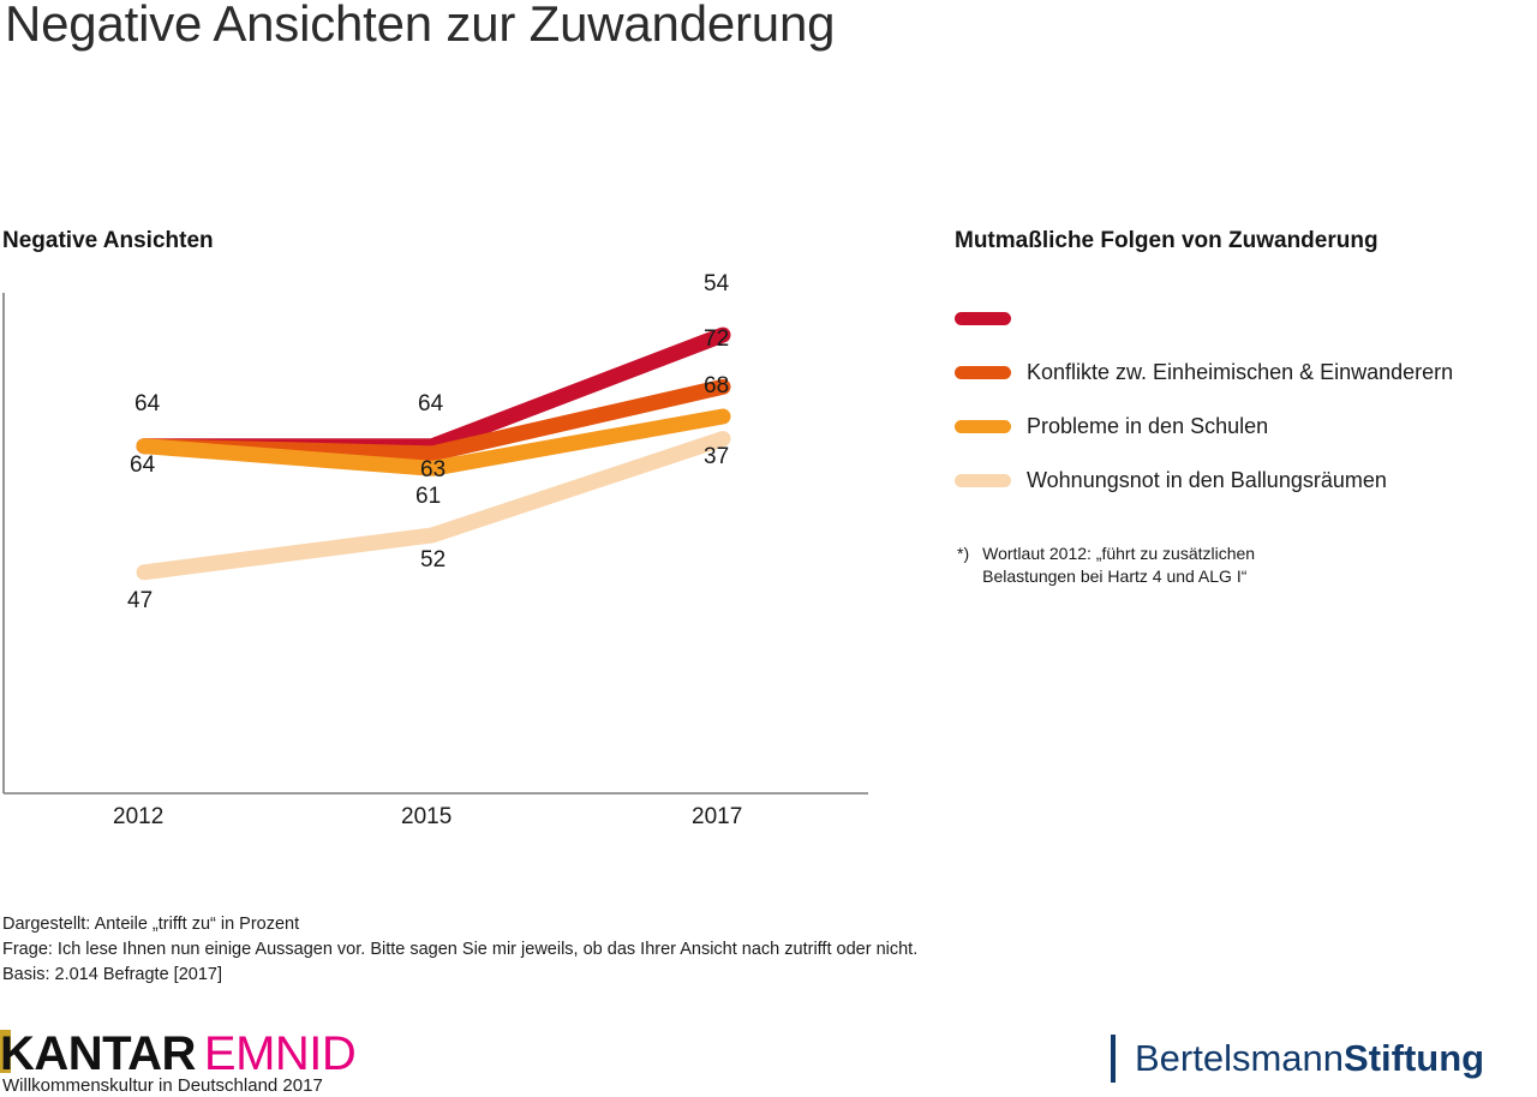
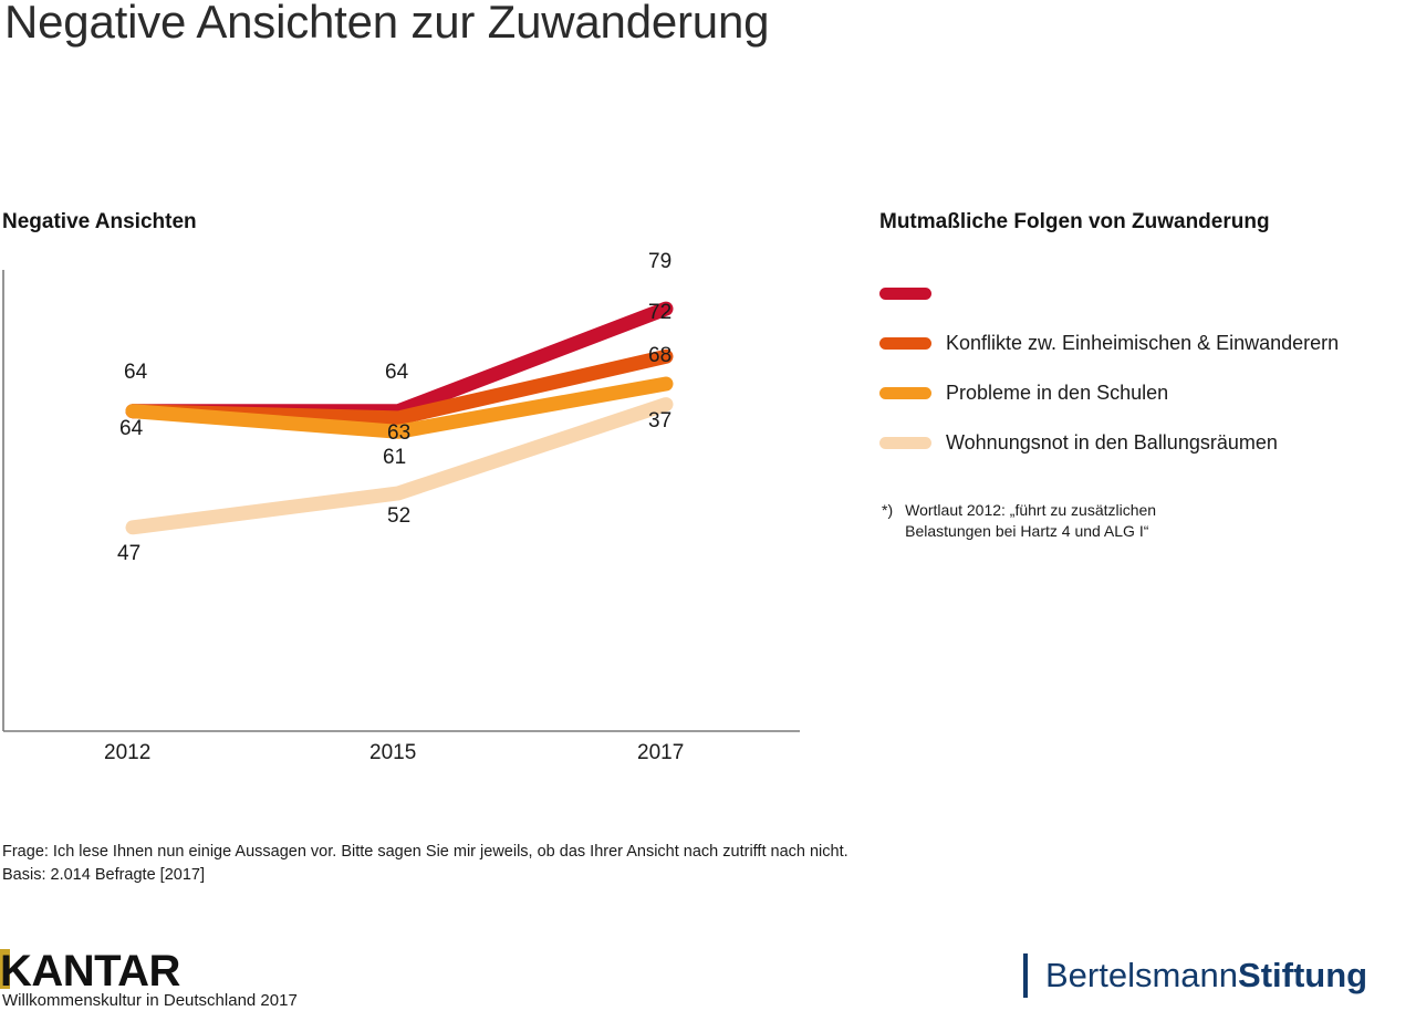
  Negative Ansichten zur Zuwanderung
  Negative Ansichten
  Mutmaßliche Folgen von Zuwanderung
  64
  64
- 54
+ 79
  64
  63
  72
  61
  68
  47
  52
  37
  2012
  2015
  2017
  Konflikte zw. Einheimischen & Einwanderern
  Probleme in den Schulen
  Wohnungsnot in den Ballungsräumen
  *)
  Wortlaut 2012: „führt zu zusätzlichen
  Belastungen bei Hartz 4 und ALG I“
- Dargestellt: Anteile „trifft zu“ in Prozent
- Frage: Ich lese Ihnen nun einige Aussagen vor. Bitte sagen Sie mir jeweils, ob das Ihrer Ansicht nach zutrifft oder nicht.
+ Frage: Ich lese Ihnen nun einige Aussagen vor. Bitte sagen Sie mir jeweils, ob das Ihrer Ansicht nach zutrifft nach nicht.
  Basis: 2.014 Befragte [2017]
  KANTAR
- EMNID
  Willkommenskultur in Deutschland 2017
  BertelsmannStiftung
